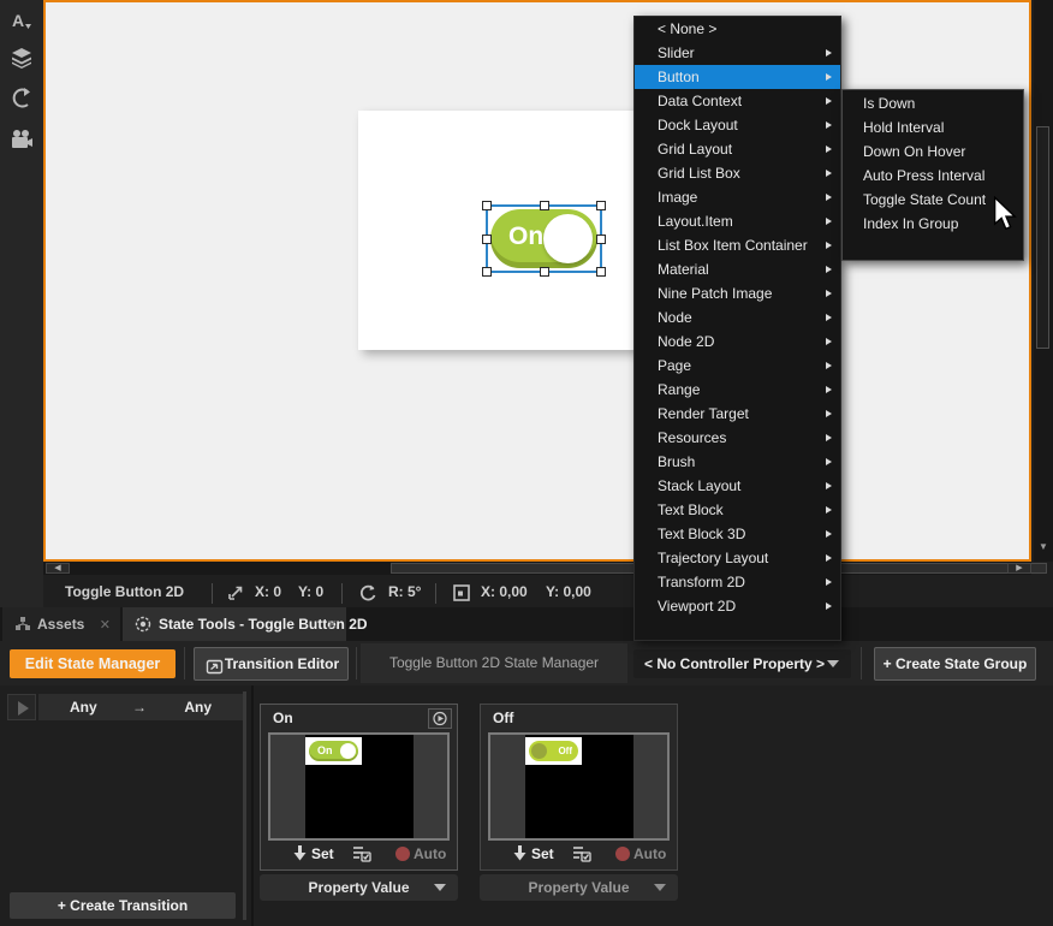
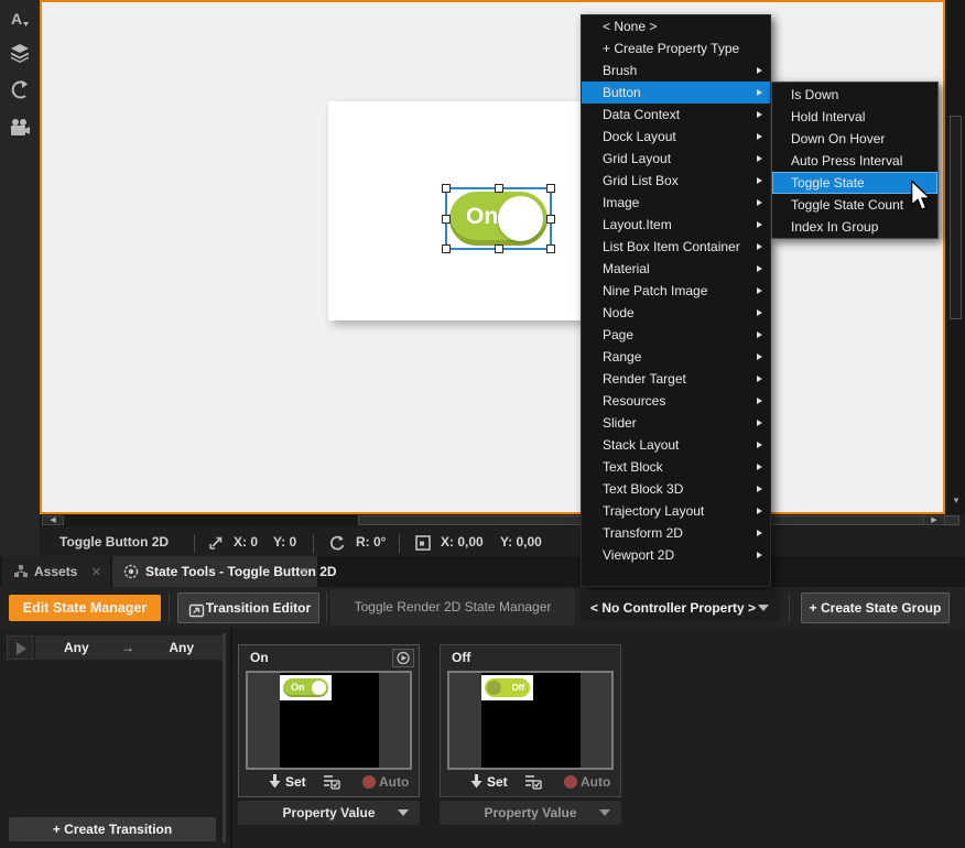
  On
  ▼
  A
  Toggle Button 2D
  X: 0
  Y: 0
- R: 5°
+ R: 0°
  X: 0,00
  Y: 0,00
  Assets
  ✕
  State Tools - Toggle Button 2D
  ✕
  Edit State Manager
  Transition Editor
- Toggle Button 2D State Manager
+ Toggle Render 2D State Manager
  < No Controller Property >
  + Create State Group
  Any
  →
  Any
  + Create Transition
  On
  On
  Set
  Auto
  Property Value
  Off
  Off
  Set
  Auto
  Property Value
  < None >
+ + Create Property Type
- Slider
+ Brush
  Button
  Data Context
  Dock Layout
  Grid Layout
  Grid List Box
  Image
  Layout.Item
  List Box Item Container
  Material
  Nine Patch Image
  Node
- Node 2D
  Page
  Range
  Render Target
  Resources
- Brush
+ Slider
  Stack Layout
  Text Block
  Text Block 3D
  Trajectory Layout
  Transform 2D
  Viewport 2D
  Is Down
  Hold Interval
  Down On Hover
  Auto Press Interval
+ Toggle State
  Toggle State Count
  Index In Group
